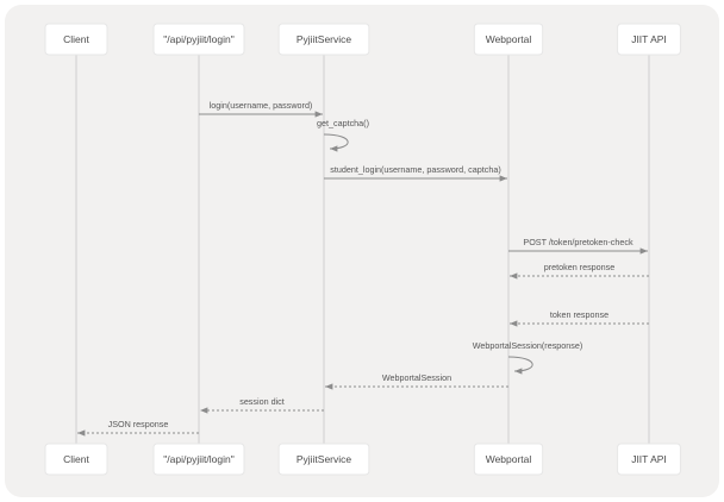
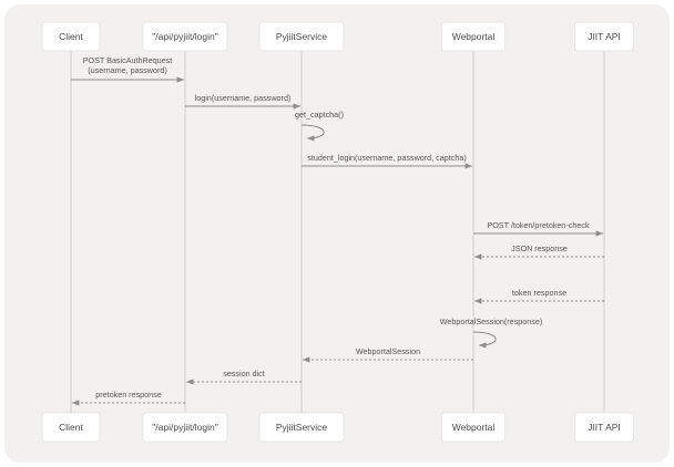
+ POST BasicAuthRequest
+ (username, password)
  login(username, password)
  get_captcha()
  student_login(username, password, captcha)
  POST /token/pretoken-check
- pretoken response
+ JSON response
  token response
  WebportalSession(response)
  WebportalSession
  session dict
- JSON response
+ pretoken response
  Client
  "/api/pyjiit/login"
  PyjiitService
  Webportal
  JIIT API
  Client
  "/api/pyjiit/login"
  PyjiitService
  Webportal
  JIIT API
